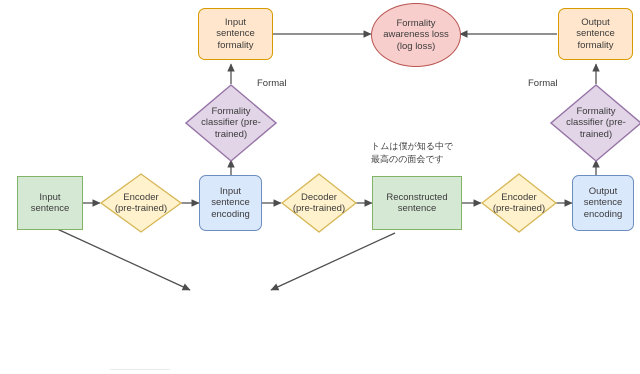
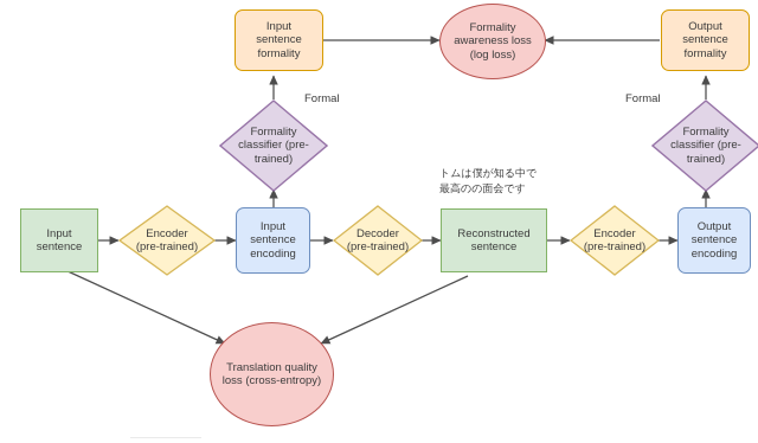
  Input
  sentence
  formality
  Formality
  awareness loss
  (log loss)
  Output
  sentence
  formality
  Formality
  classifier (pre-
  trained)
  Formality
  classifier (pre-
  trained)
  Formal
  Formal
  トムは僕が知る中で
  最高のの面会です
  Input
  sentence
  Encoder
  (pre-trained)
  Input
  sentence
  encoding
  Decoder
  (pre-trained)
  Reconstructed
  sentence
  Encoder
  (pre-trained)
  Output
  sentence
  encoding
+ Translation quality
+ loss (cross-entropy)
